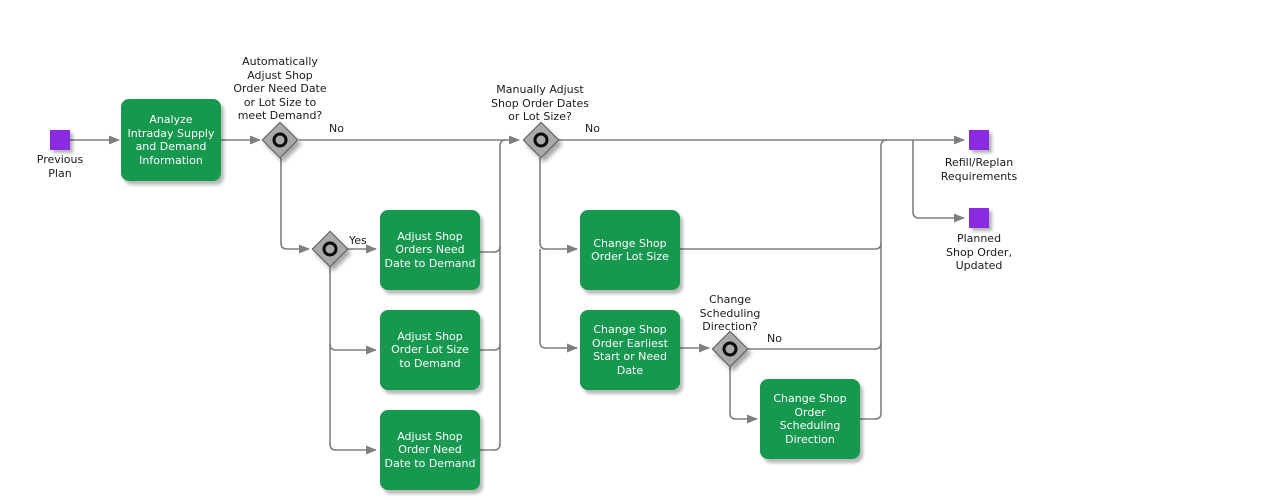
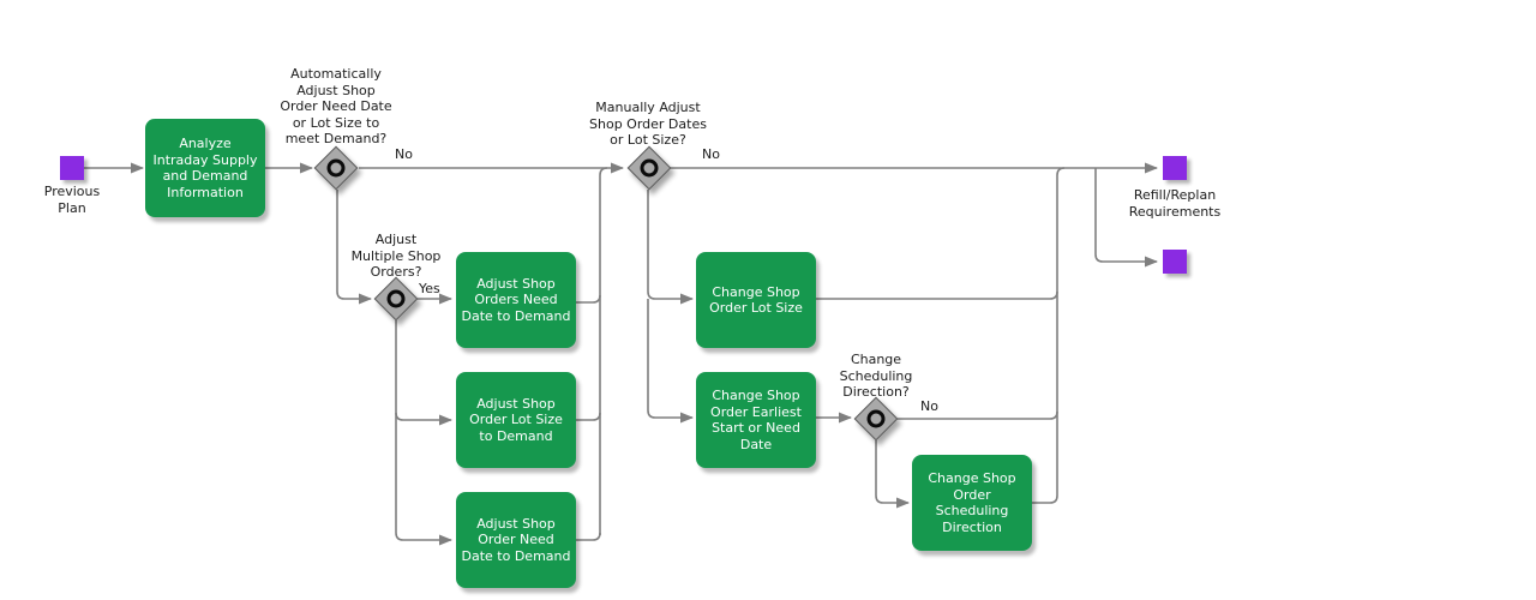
  Previous
  Plan
  Refill/Replan
  Requirements
- Planned
- Shop Order,
- Updated
  Analyze
  Intraday Supply
  and Demand
  Information
  Adjust Shop
  Orders Need
  Date to Demand
  Adjust Shop
  Order Lot Size
  to Demand
  Adjust Shop
  Order Need
  Date to Demand
  Change Shop
  Order Lot Size
  Change Shop
  Order Earliest
  Start or Need
  Date
  Change Shop
  Order
  Scheduling
  Direction
  Automatically
  Adjust Shop
  Order Need Date
  or Lot Size to
  meet Demand?
+ Adjust
+ Multiple Shop
+ Orders?
  Manually Adjust
  Shop Order Dates
  or Lot Size?
  Change
  Scheduling
  Direction?
  No
  Yes
  No
  No
